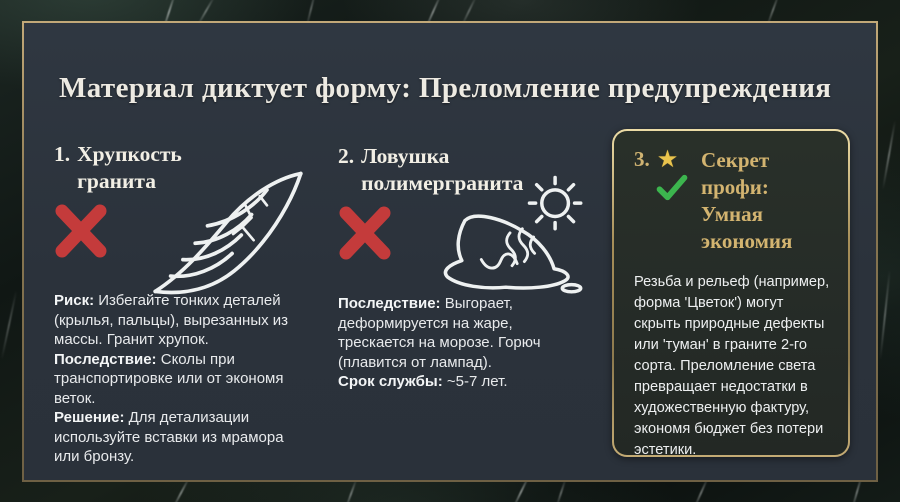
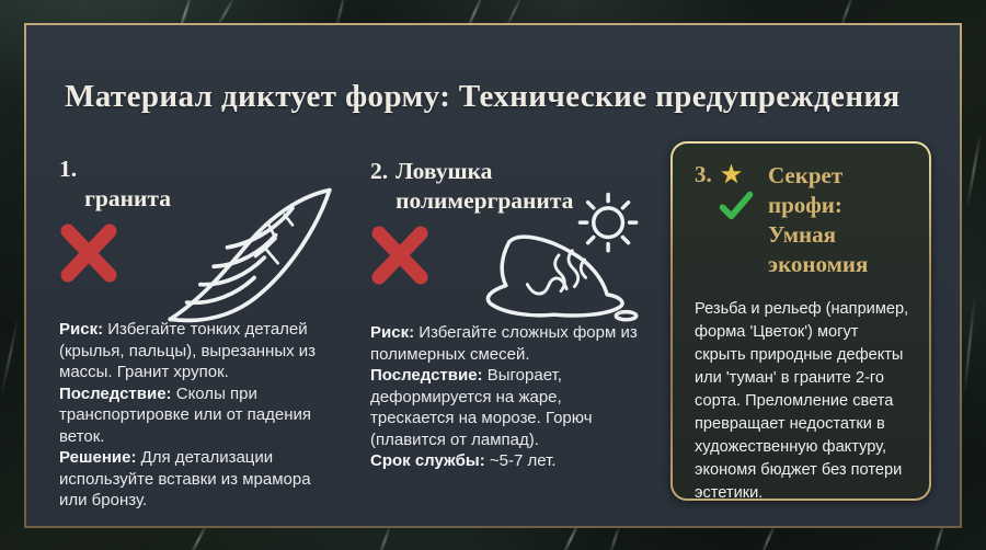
- Материал диктует форму: Преломление предупреждения
+ Материал диктует форму: Технические предупреждения
  1.
- Хрупкость
  гранита
  Риск: Избегайте тонких деталей (крылья, пальцы), вырезанных из массы. Гранит хрупок.
- Последствие: Сколы при транспортировке или от экономя веток.
+ Последствие: Сколы при транспортировке или от падения веток.
  Решение: Для детализации используйте вставки из мрамора или бронзу.
  2.
  Ловушка
  полимергранита
+ Риск: Избегайте сложных форм из полимерных смесей.
  Последствие: Выгорает, деформируется на жаре, трескается на морозе. Горюч (плавится от лампад).
  Срок службы: ~5-7 лет.
  3.
  ★
  Секрет профи:
  Умная экономия
  Резьба и рельеф (например, форма 'Цветок') могут скрыть природные дефекты или 'туман' в граните 2-го сорта. Преломление света превращает недостатки в художественную фактуру, экономя бюджет без потери эстетики.
